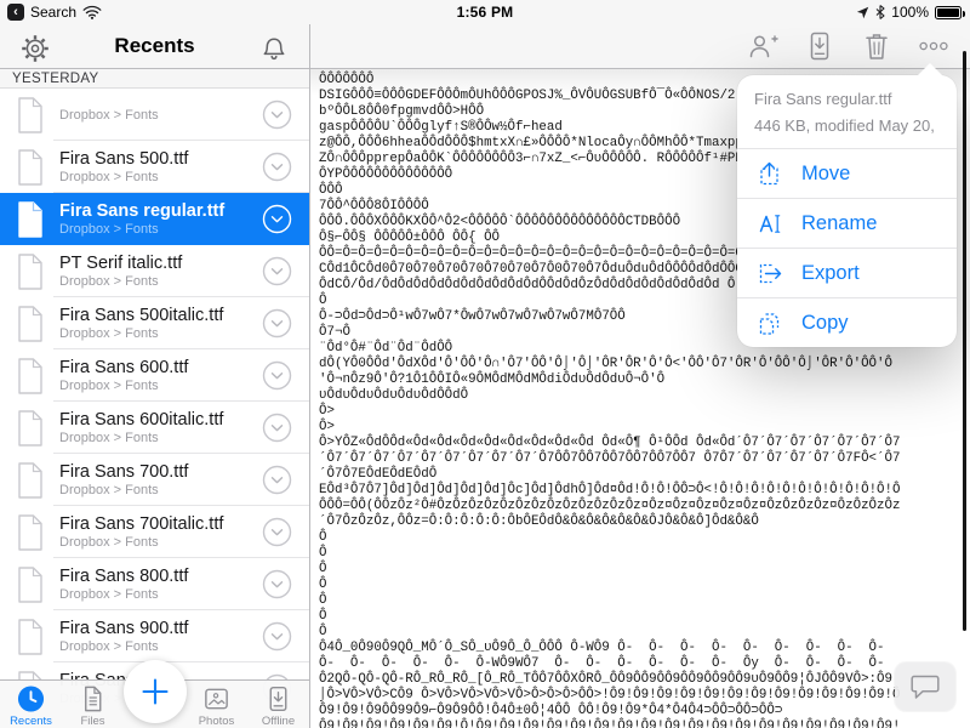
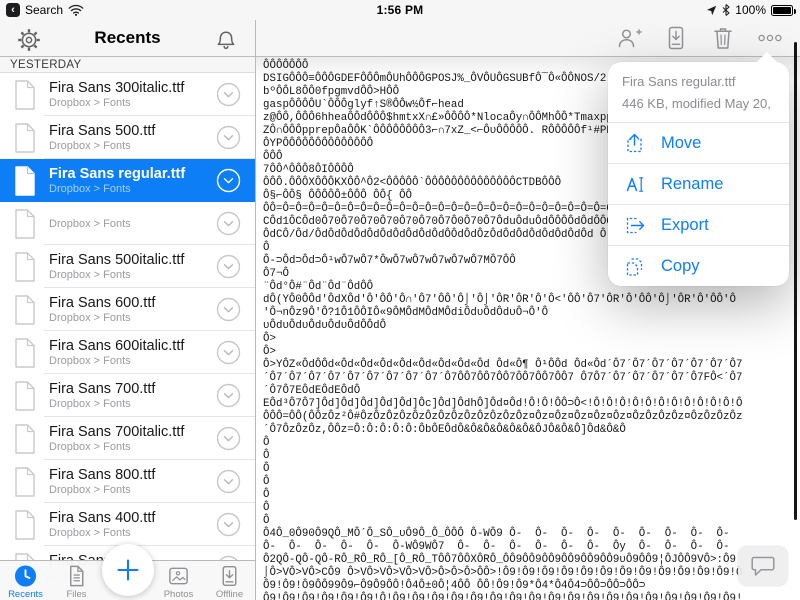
  ‹
  Search
  1:56 PM
  100%
  Recents
  YESTERDAY
+ Fira Sans 300italic.ttf
  Dropbox > Fonts
  Fira Sans 500.ttf
  Dropbox > Fonts
  Fira Sans regular.ttf
  Dropbox > Fonts
- PT Serif italic.ttf
  Dropbox > Fonts
  Fira Sans 500italic.ttf
  Dropbox > Fonts
  Fira Sans 600.ttf
  Dropbox > Fonts
  Fira Sans 600italic.ttf
  Dropbox > Fonts
  Fira Sans 700.ttf
  Dropbox > Fonts
  Fira Sans 700italic.ttf
  Dropbox > Fonts
  Fira Sans 800.ttf
  Dropbox > Fonts
- Fira Sans 900.ttf
+ Fira Sans 400.ttf
  Dropbox > Fonts
  Recents
  Files
  Photos
  Offline
  ÔÔÔÔÔÔÔ
  DSIGÔÔÔ≡ÔÔÔGDEFÔÔÔmÔUhÔÔÔGPOSJ%_ÔVÔUÔGSUBfÔ¯Ô«ÔÔNOS/2
  bºÔÔL8ÔÔ0fpgmvdÔÔ>HÔÔ
  gaspÔÔÔÔU`ÔÔÔglyf↑S®ÔÔw½Ôf⌐head
  z@ÔÔ,ÔÔÔ6hheaÔÔdÔÔÔ$hmtxX∩£»ÔÔÔÔ*NlocaÔy∩ÔÔMhÔÔ*Tmaxp
  ZÔ∩ÔÔÔpprepÔaÔÔK`ÔÔÔÔÔÔÔÔ3⌐∩7xZ_<⌐ÔυÔÔÔÔÔ. RÔÔÔÔÔf¹#P
  ÔYPÔÔÔÔÔÔÔÔÔÔÔÔÔÔ
  ÔÔÔ
  7ÔÔ^ÔÔÔ8ÔIÔÔÔÔ
  ÔÔÔ.ÔÔÔXÔÔÔKXÔÔ^Ô2<ÔÔÔÔÔ`ÔÔÔÔÔÔÔÔÔÔÔÔÔÔCTDBÔÔÔ
  Ô§⌐ÔÔ§ ÔÔÔÔÔ±ÔÔÔ ÔÔ{ ÔÔ
  ÔÔ=Ô=Ô=Ô=Ô=Ô=Ô=Ô=Ô=Ô=Ô=Ô=Ô=Ô=Ô=Ô=Ô=Ô=Ô=Ô=Ô=Ô=Ô=Ô=Ô=Ô=
  CÔd1ÔCÔd0Ô70Ô70Ô70Ô70Ô70Ô70Ô7Ô0Ô70Ô7ÔduÔduÔdÔÔÔÔdÔdÔÔ
  ÔdCÔ/Ôd/ÔdÔdÔdÔdÔdÔdÔdÔdÔdÔdÔÔdÔdÔzÔdÔdÔdÔdÔdÔdÔdÔd Ô
  Ô
  Ô-⊃Ôd⊃Ôd⊃Ô¹wÔ7wÔ7*ÔwÔ7wÔ7wÔ7wÔ7wÔ7MÔ7ÔÔ
  Ô7¬Ô
  ¨Ôd°Ô#¨Ôd¨Ôd¨ÔdÔÔ
  dÔ(YÔ0ÔÔd'ÔdXÔd'Ô'ÔÔ'Ô∩'Ô7'ÔÔ'Ô⌡'Ô⌡'ÔR'ÔR'Ô'Ô<'ÔÔ'Ô7'ÔR'Ô'ÔÔ'Ô⌡'ÔR'Ô'ÔÔ'Ô
  'Ô¬nÔz9Ô'Ô?1Ô1ÔÔIÔ«9ÔMÔdMÔdMÔdiÔdυÔdÔdυÔ¬Ô'Ô
  υÔdυÔdυÔdυÔdυÔdÔÔdÔ
  Ô>
  Ô>
  Ô>YÔZ«ÔdÔÔd«Ôd«Ôd«Ôd«Ôd«Ôd«Ôd«Ôd«Ôd Ôd«Ô¶ Ô¹ÔÔd Ôd«Ôd´Ô7´Ô7´Ô7´Ô7´Ô7´Ô7´Ô7
  ´Ô7´Ô7´Ô7´Ô7´Ô7´Ô7´Ô7´Ô7´Ô7´Ô7ÔÔ7ÔÔ7ÔÔ7ÔÔ7ÔÔ7ÔÔ7 Ô7Ô7´Ô7´Ô7´Ô7´Ô7´Ô7FÔ<´Ô7
  ´Ô7Ô7EÔdEÔdEÔdÔ
  EÔd³Ô7Ô7]Ôd]Ôd]Ôd]Ôd]Ôd]Ôc]Ôd]ÔdhÔ]Ôd¤Ôd!Ô!Ô!ÔÔ⊃Ô<!Ô!Ô!Ô!Ô!Ô!Ô!Ô!Ô!Ô!Ô!Ô!Ô
  ÔÔÔ=ÔÔ(ÔÔzÔz²Ô#ÔzÔzÔzÔzÔzÔzÔzÔzÔzÔzÔzÔzÔz¤Ôz¤Ôz¤Ôz¤Ôz¤Ôz¤ÔzÔzÔzÔz¤ÔzÔzÔzÔz
  ´Ô7ÔzÔzÔz,ÔÔz=Ô:Ô:Ô:Ô:Ô:ÔbÔEÔdÔ&Ô&Ô&Ô&Ô&Ô&ÔJÔ&Ô&Ô]Ôd&Ô&Ô
  Ô
  Ô
  Ô
  Ô
  Ô
  Ô
  Ô
  Ô4Ô_0Ô90Ô9QÔ_MÔ´Ô_SÔ_υÔ9Ô_Ô_ÔÔÔ Ô-WÔ9 Ô- Ô- Ô- Ô- Ô- Ô- Ô- Ô- Ô-
  Ô- Ô- Ô- Ô- Ô- Ô-WÔ9WÔ7 Ô- Ô- Ô- Ô- Ô- Ô- Ôy Ô- Ô- Ô- Ô-
  Ô2QÔ-QÔ-QÔ-RÔ_RÔ_RÔ_[Ô_RÔ_TÔÔ7ÔÔXÔRÔ_ÔÔ9ÔÔ9ÔÔ9ÔÔ9ÔÔ9ÔÔ9υÔ9ÔÔ9¦ÔJÔÔ9VÔ>:Ô9
  ⌡Ô>VÔ>VÔ>CÔ9 Ô>VÔ>VÔ>VÔ>VÔ>Ô>Ô>Ô>ÔÔ>!Ô9!Ô9!Ô9!Ô9!Ô9!Ô9!Ô9!Ô9!Ô9!Ô9!Ô9!Ô9!
  Ô9!Ô9!Ô9ÔÔ99Ô9⌐Ô9Ô9ÔÔ!Ô4Ô±0Ô¦4ÔÔ ÔÔ!Ô9!Ô9*Ô4*Ô4Ô4⊃ÔÔ⊃ÔÔ⊃ÔÔ⊃
  Ô9!Ô9!Ô9!Ô9!Ô9!Ô9!Ô!Ô9!Ô9!Ô9!Ô9!Ô9!Ô9!Ô9!Ô9!Ô9!Ô9!Ô9!Ô9!Ô9!Ô9!Ô9!Ô9!Ô9!Ô9!
  Fira Sans regular.ttf
  446 KB, modified May 20,
  Move
  Rename
  Export
  Copy
